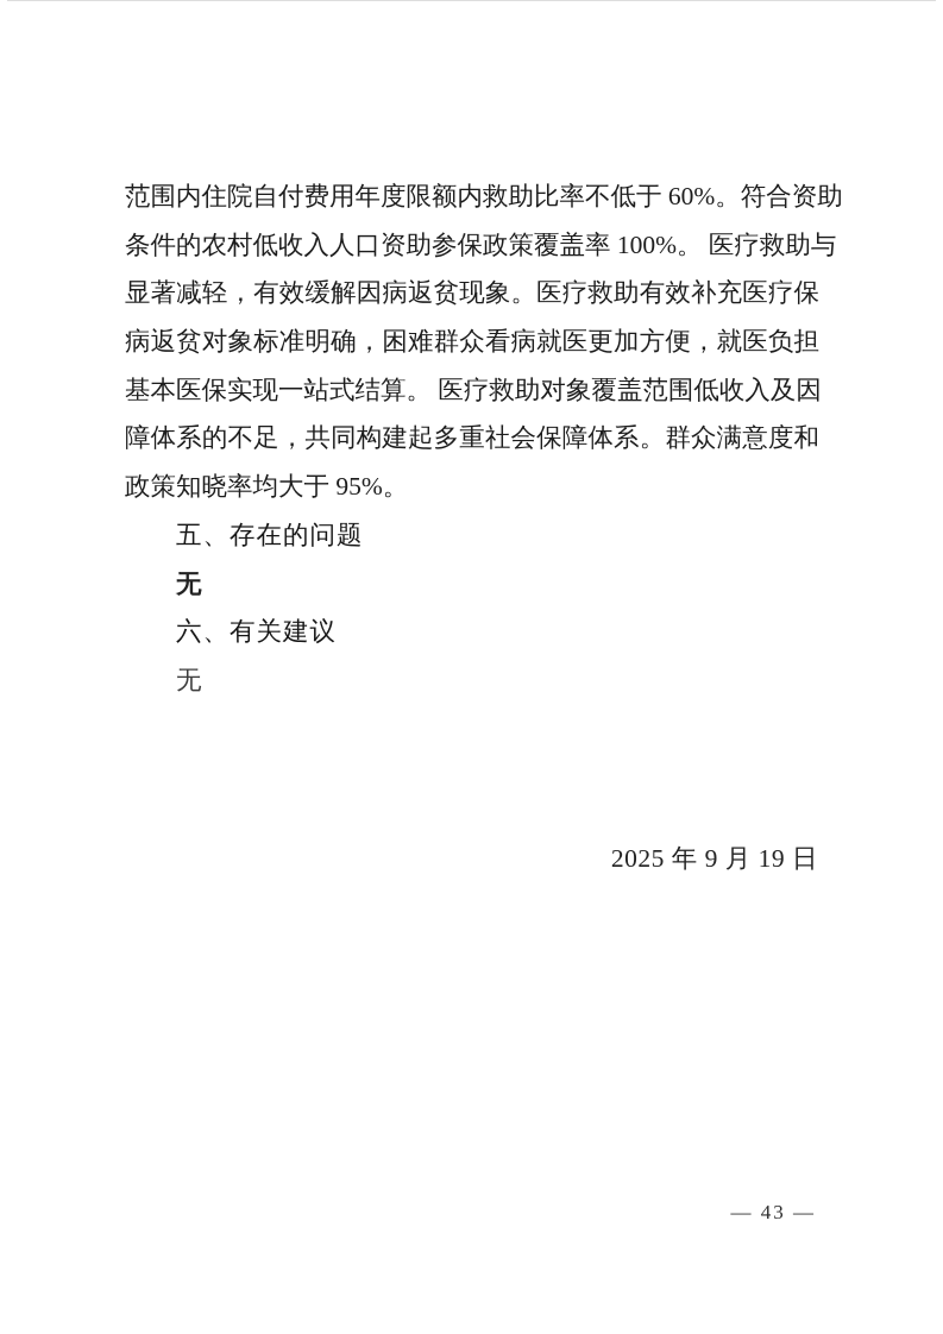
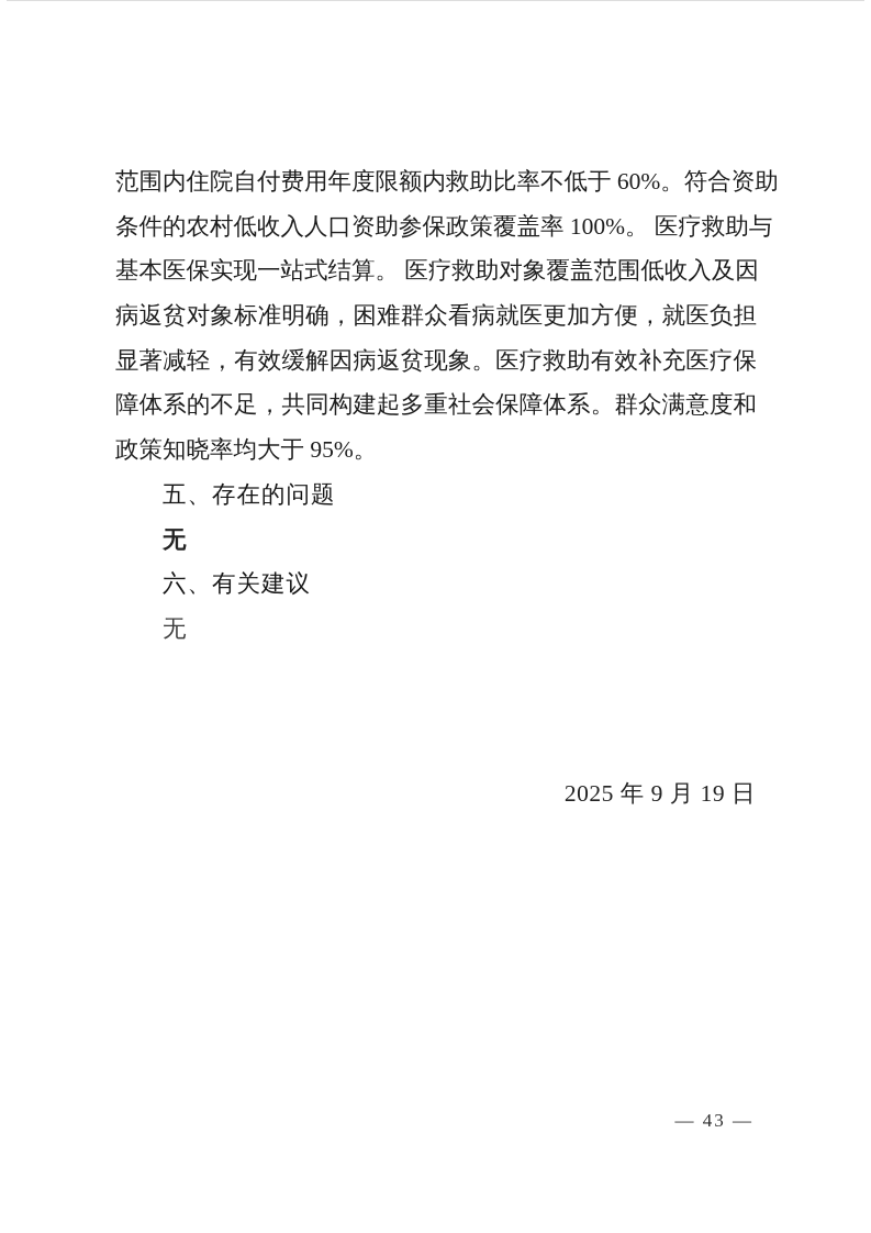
  范围内住院自付费用年度限额内救助比率不低于 60%。符合资助
  条件的农村低收入人口资助参保政策覆盖率 100%。 医疗救助与
- 显著减轻，有效缓解因病返贫现象。医疗救助有效补充医疗保
+ 基本医保实现一站式结算。 医疗救助对象覆盖范围低收入及因
  病返贫对象标准明确，困难群众看病就医更加方便，就医负担
- 基本医保实现一站式结算。 医疗救助对象覆盖范围低收入及因
+ 显著减轻，有效缓解因病返贫现象。医疗救助有效补充医疗保
  障体系的不足，共同构建起多重社会保障体系。群众满意度和
  政策知晓率均大于 95%。
  五、存在的问题
  无
  六、有关建议
  无
  2025 年 9 月 19 日
  — 43 —
